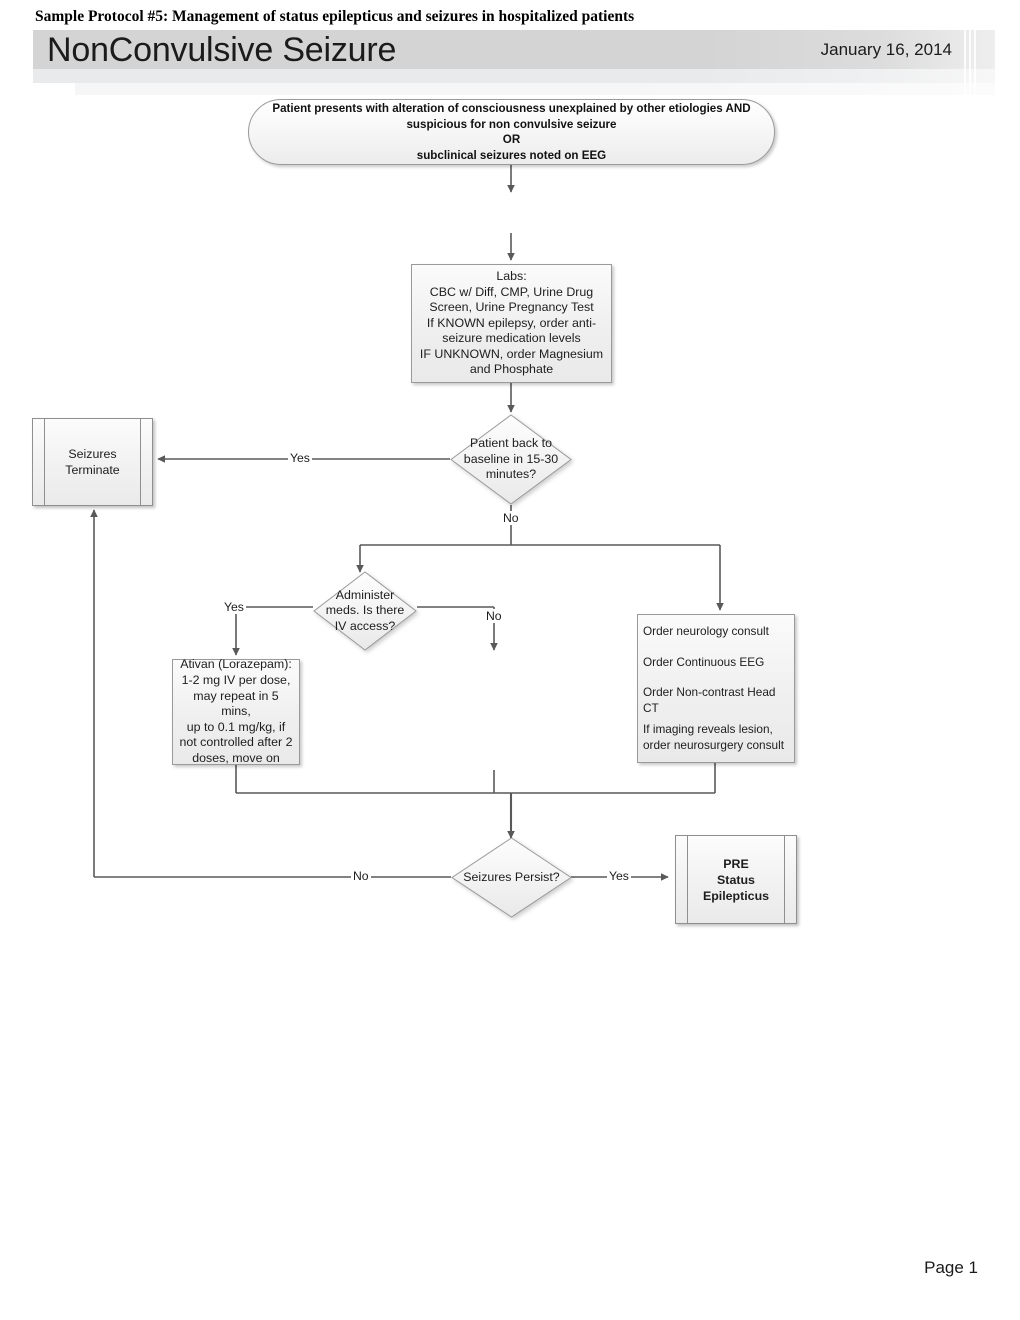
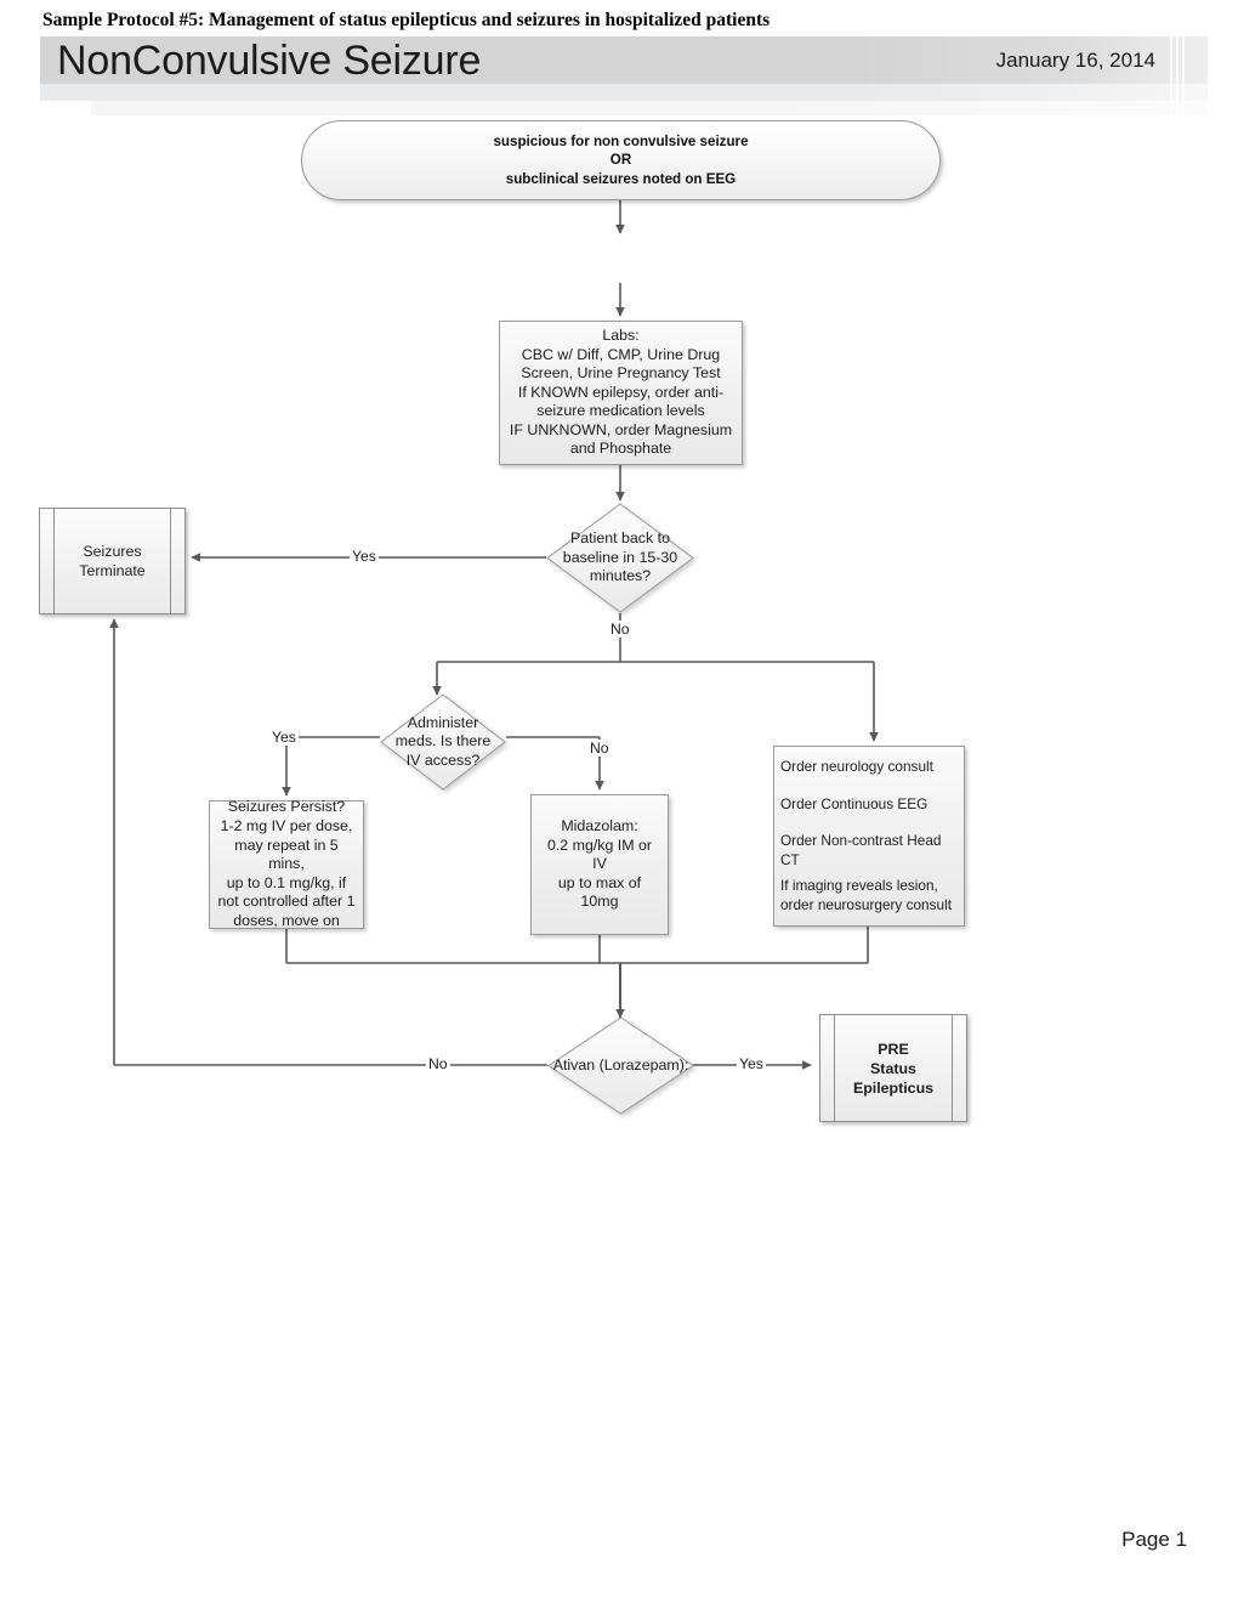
  Sample Protocol #5: Management of status epilepticus and seizures in hospitalized patients
  NonConvulsive Seizure
  January 16, 2014
  Page 1
- Patient presents with alteration of consciousness unexplained by other etiologies AND
  suspicious for non convulsive seizure
  OR
  subclinical seizures noted on EEG
  Labs:
  CBC w/ Diff, CMP, Urine Drug
  Screen, Urine Pregnancy Test
  If KNOWN epilepsy, order anti-
  seizure medication levels
  IF UNKNOWN, order Magnesium
  and Phosphate
  Patient back to
  baseline in 15-30
  minutes?
  Seizures
  Terminate
  Administer
  meds. Is there
  IV access?
- Ativan (Lorazepam):
+ Seizures Persist?
  1-2 mg IV per dose,
  may repeat in 5 mins,
  up to 0.1 mg/kg, if
- not controlled after 2
+ not controlled after 1
  doses, move on
+ Midazolam:
+ 0.2 mg/kg IM or IV
+ up to max of 10mg
  Order neurology consult
  Order Continuous EEG
  Order Non-contrast Head CT
  If imaging reveals lesion, order neurosurgery consult
- Seizures Persist?
+ Ativan (Lorazepam):
  PRE
  Status
  Epilepticus
  Yes
  No
  Yes
  No
  No
  Yes
